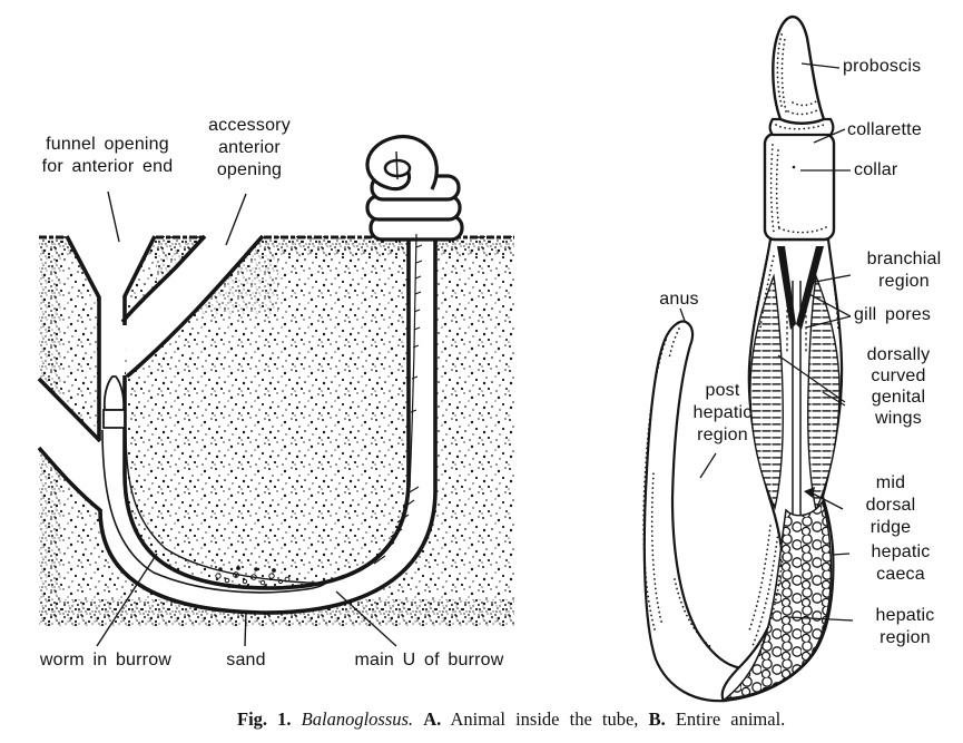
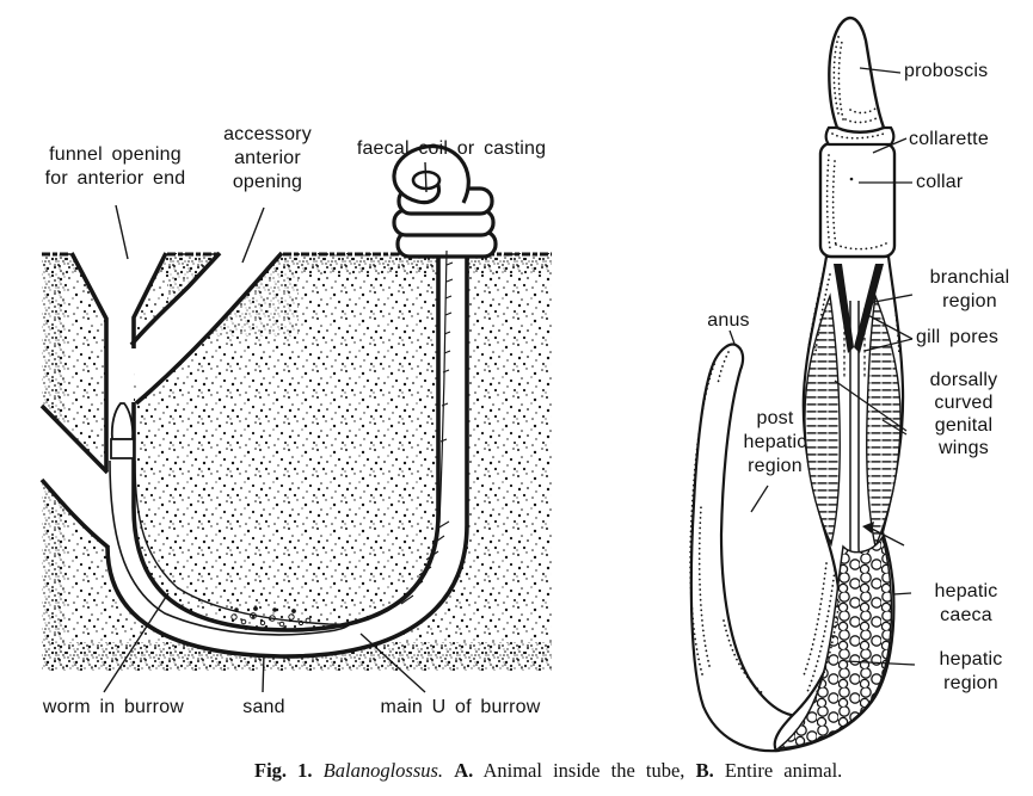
  funnel opening
  for anterior end
  accessory
  anterior
  opening
+ faecal coil or casting
  worm in burrow
  sand
  main U of burrow
  proboscis
  collarette
  collar
  branchial
  region
  gill pores
  dorsally
  curved
  genital
  wings
  anus
  post
  hepatic
  region
- mid
- dorsal
- ridge
  hepatic
  caeca
  hepatic
  region
  Fig. 1. Balanoglossus. A. Animal inside the tube, B. Entire animal.
